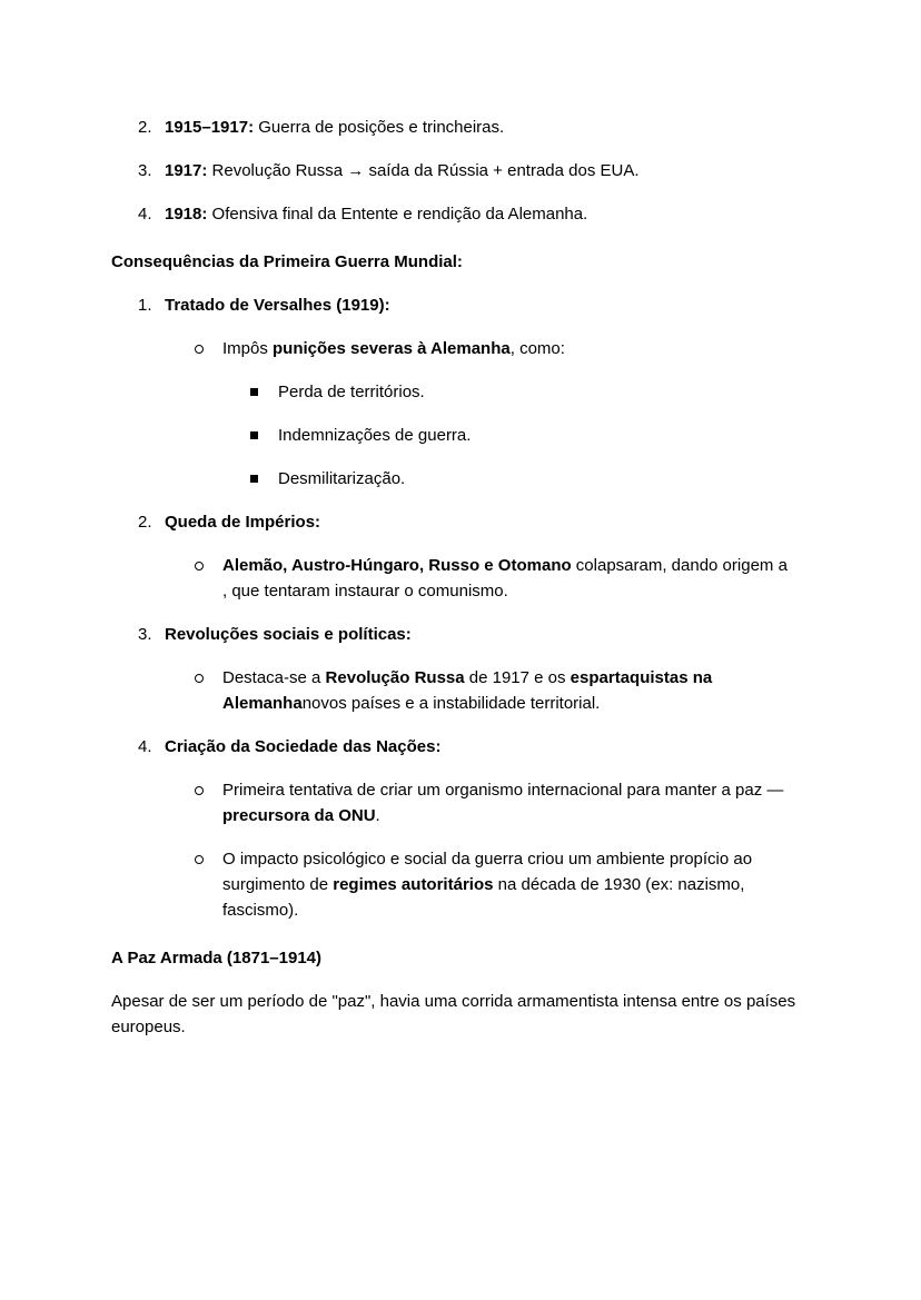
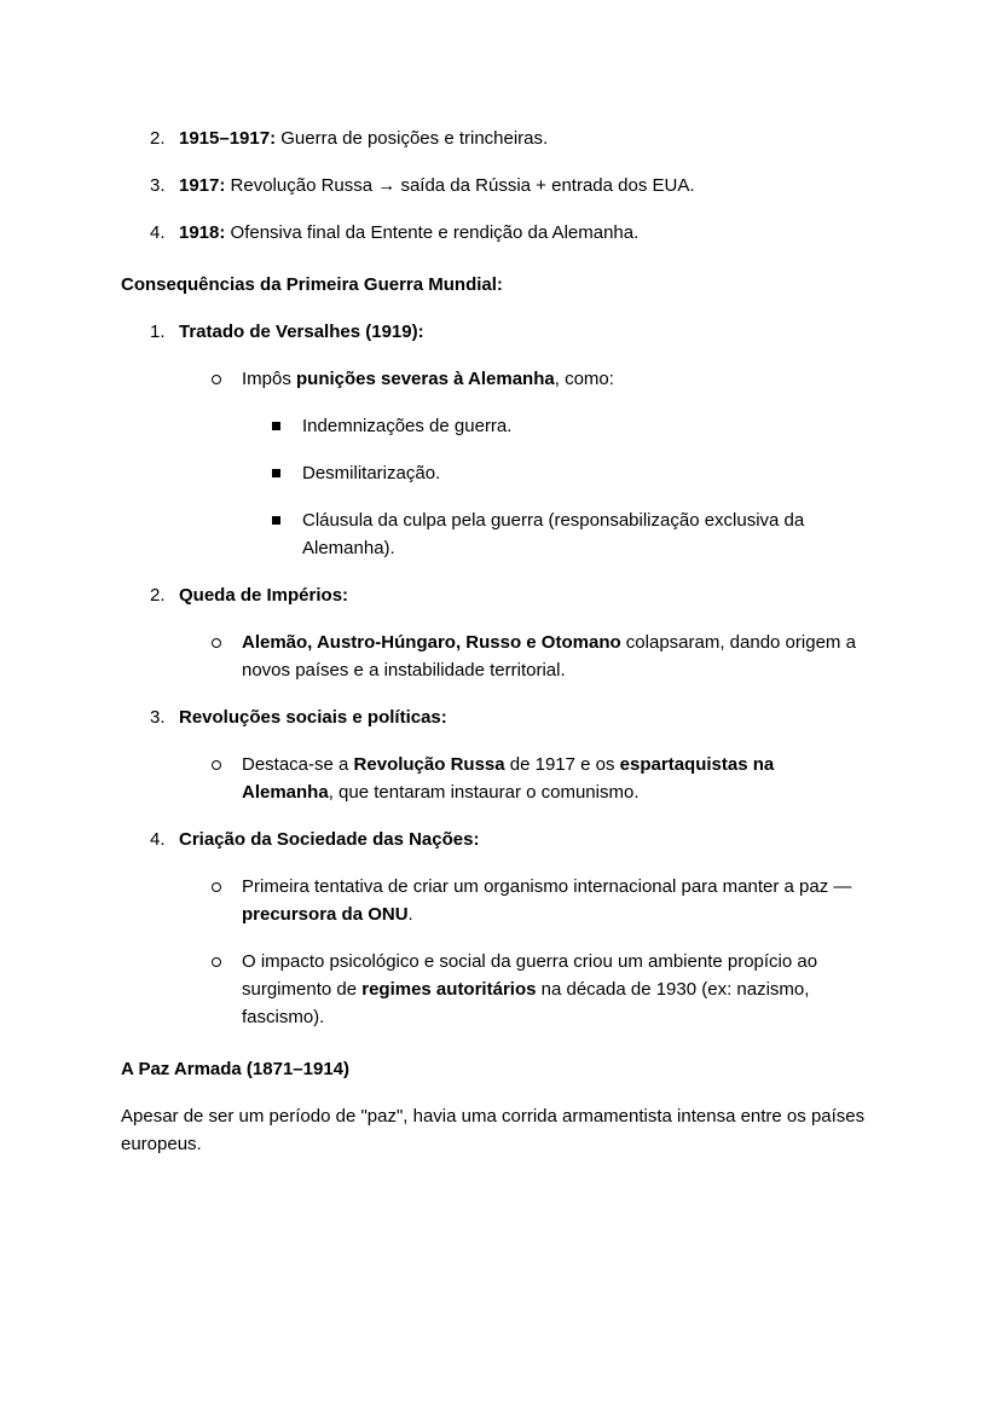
  2.
  1915–1917: Guerra de posições e trincheiras.
  3.
  1917: Revolução Russa → saída da Rússia + entrada dos EUA.
  4.
  1918: Ofensiva final da Entente e rendição da Alemanha.
  Consequências da Primeira Guerra Mundial:
  1.
  Tratado de Versalhes (1919):
  Impôs punições severas à Alemanha, como:
- Perda de territórios.
  Indemnizações de guerra.
  Desmilitarização.
+ Cláusula da culpa pela guerra (responsabilização exclusiva da
+ Alemanha).
  2.
  Queda de Impérios:
  Alemão, Austro-Húngaro, Russo e Otomano colapsaram, dando origem a
- , que tentaram instaurar o comunismo.
+ novos países e a instabilidade territorial.
  3.
  Revoluções sociais e políticas:
  Destaca-se a Revolução Russa de 1917 e os espartaquistas na
- Alemanhanovos países e a instabilidade territorial.
+ Alemanha, que tentaram instaurar o comunismo.
  4.
  Criação da Sociedade das Nações:
  Primeira tentativa de criar um organismo internacional para manter a paz —
  precursora da ONU.
  O impacto psicológico e social da guerra criou um ambiente propício ao
  surgimento de regimes autoritários na década de 1930 (ex: nazismo,
  fascismo).
  A Paz Armada (1871–1914)
  Apesar de ser um período de "paz", havia uma corrida armamentista intensa entre os países
  europeus.
